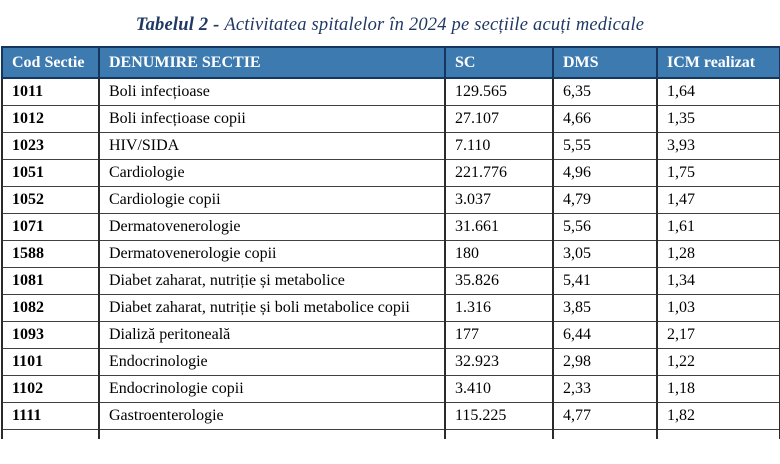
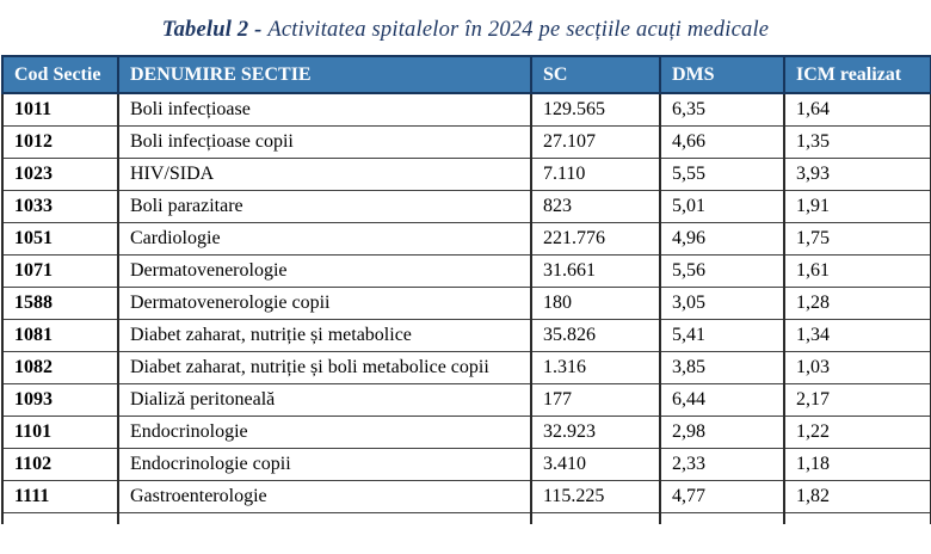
  Tabelul 2 - Activitatea spitalelor în 2024 pe secțiile acuți medicale
  Cod Sectie	DENUMIRE SECTIE	SC	DMS	ICM realizat
  1011	Boli infecțioase	129.565	6,35	1,64
  1012	Boli infecțioase copii	27.107	4,66	1,35
  1023	HIV/SIDA	7.110	5,55	3,93
+ 1033	Boli parazitare	823	5,01	1,91
  1051	Cardiologie	221.776	4,96	1,75
- 1052	Cardiologie copii	3.037	4,79	1,47
  1071	Dermatovenerologie	31.661	5,56	1,61
  1588	Dermatovenerologie copii	180	3,05	1,28
  1081	Diabet zaharat, nutriție și metabolice	35.826	5,41	1,34
  1082	Diabet zaharat, nutriție și boli metabolice copii	1.316	3,85	1,03
  1093	Dializă peritoneală	177	6,44	2,17
  1101	Endocrinologie	32.923	2,98	1,22
  1102	Endocrinologie copii	3.410	2,33	1,18
  1111	Gastroenterologie	115.225	4,77	1,82
